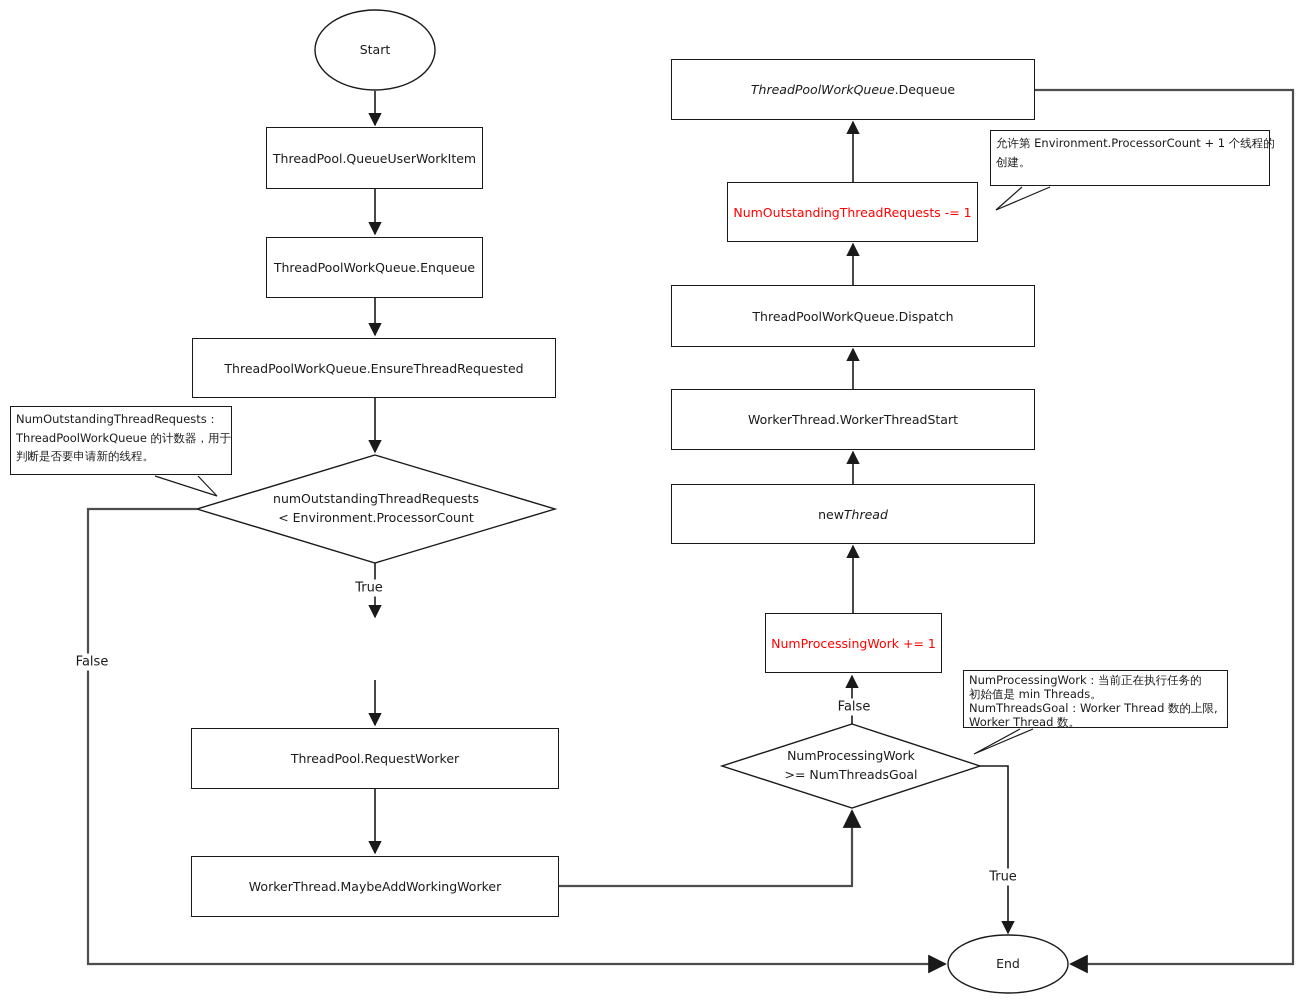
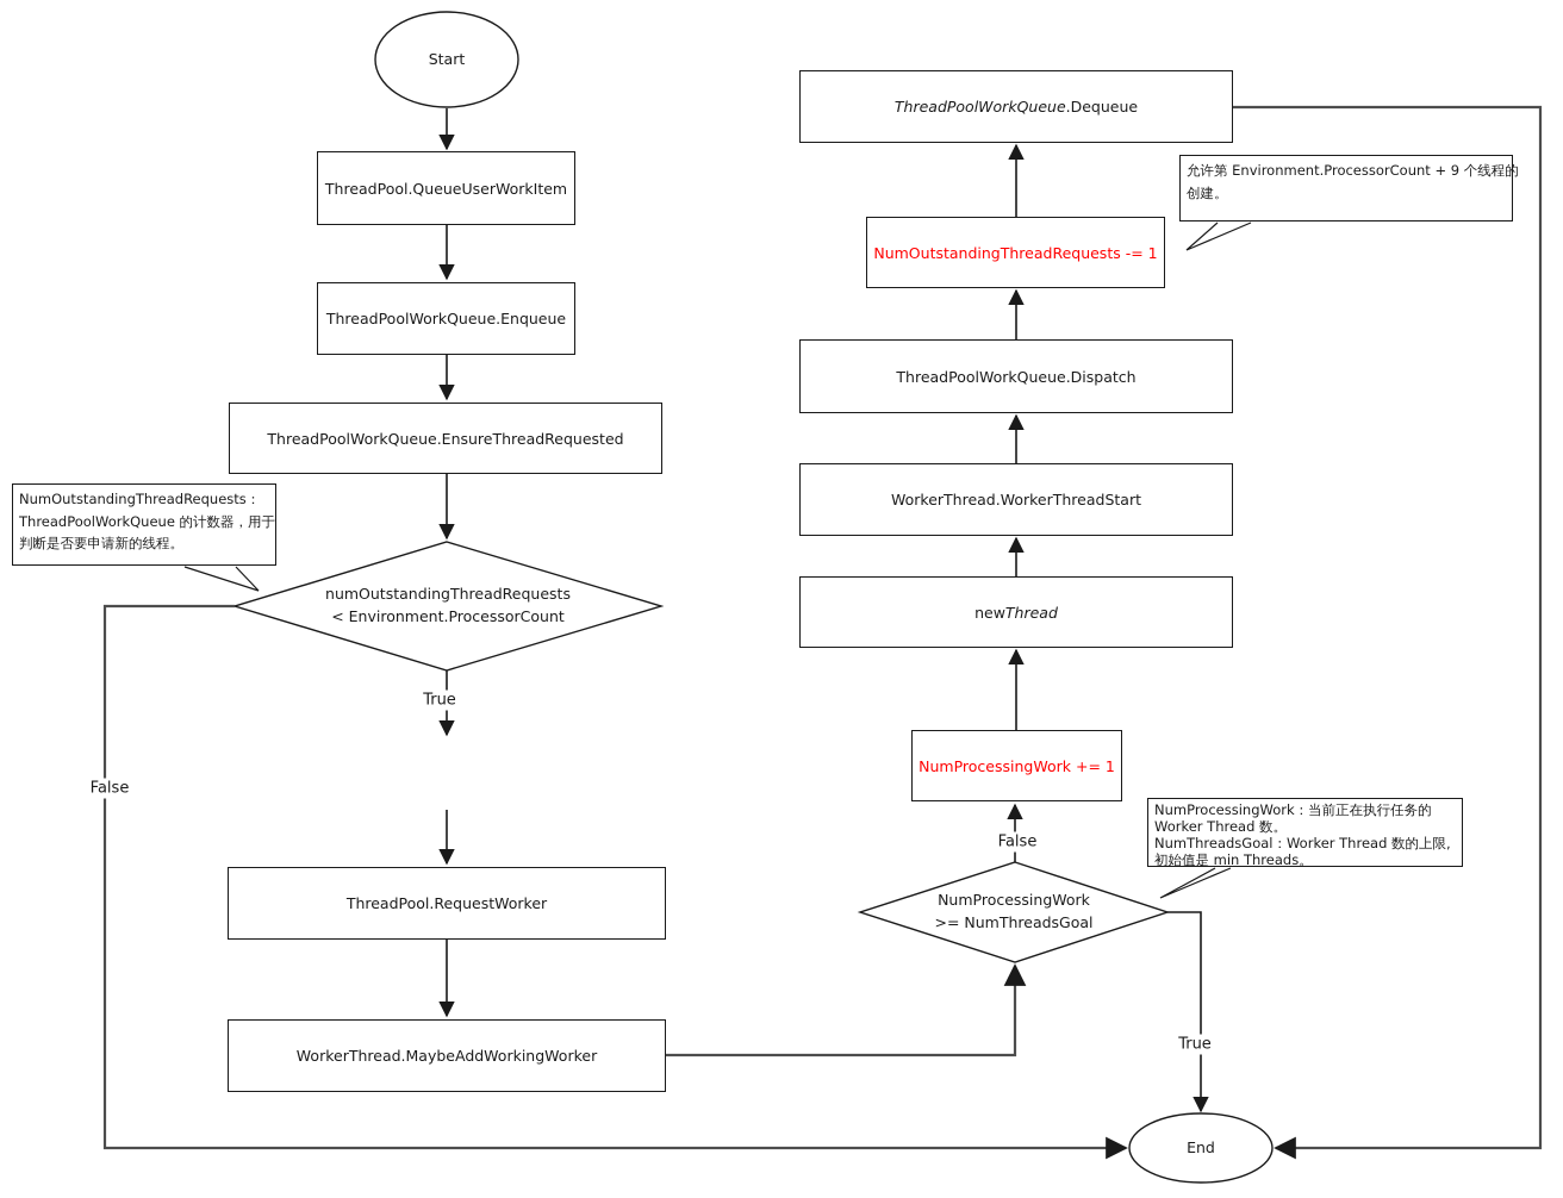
  Start
  End
  ThreadPool.QueueUserWorkItem
  ThreadPoolWorkQueue.Enqueue
  ThreadPoolWorkQueue.EnsureThreadRequested
  ThreadPool.RequestWorker
  WorkerThread.MaybeAddWorkingWorker
  ThreadPoolWorkQueue
  .Dequeue
  NumOutstandingThreadRequests -= 1
  ThreadPoolWorkQueue.Dispatch
  WorkerThread.WorkerThreadStart
  new
  Thread
  NumProcessingWork += 1
  numOutstandingThreadRequests
  < Environment.ProcessorCount
  NumProcessingWork
  >= NumThreadsGoal
  True
  False
  False
  True
  NumOutstandingThreadRequests：
  ThreadPoolWorkQueue 的计数器，用于
  判断是否要申请新的线程。
- 允许第 Environment.ProcessorCount + 1 个线程的
+ 允许第 Environment.ProcessorCount + 9 个线程的
  创建。
  NumProcessingWork：当前正在执行任务的
- 初始值是 min Threads。
+ Worker Thread 数。
  NumThreadsGoal：Worker Thread 数的上限,
- Worker Thread 数。
+ 初始值是 min Threads。
